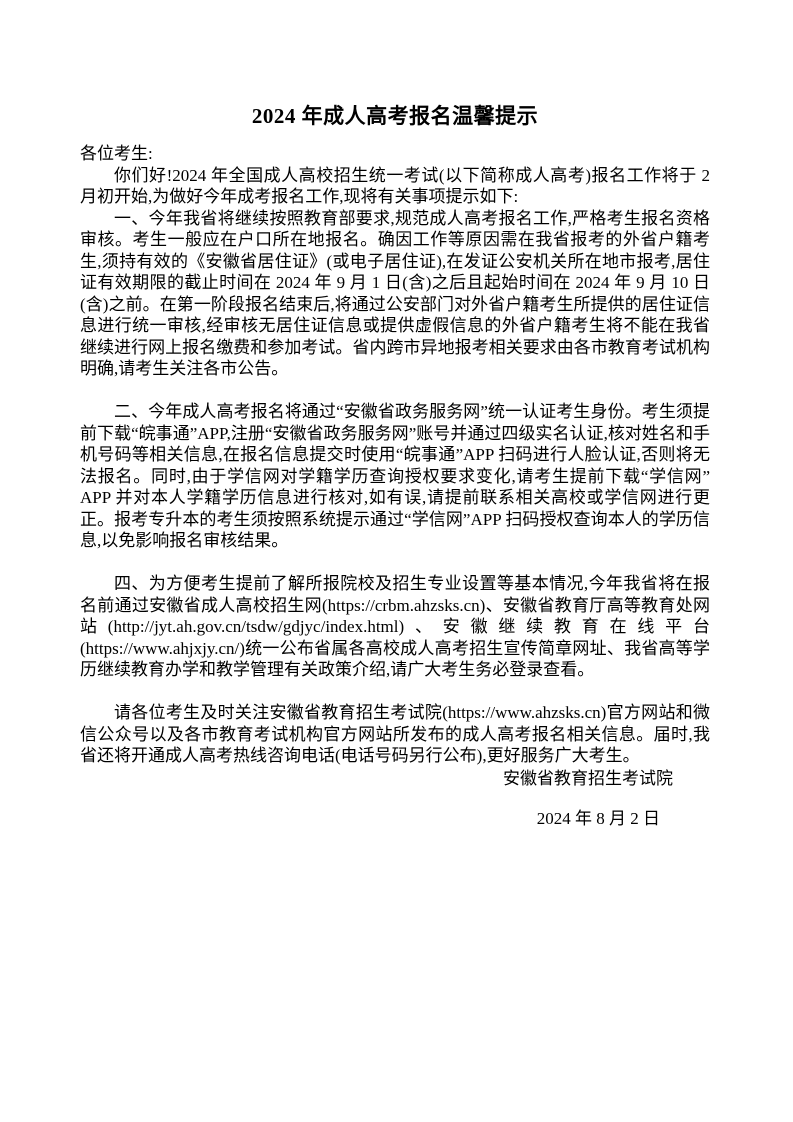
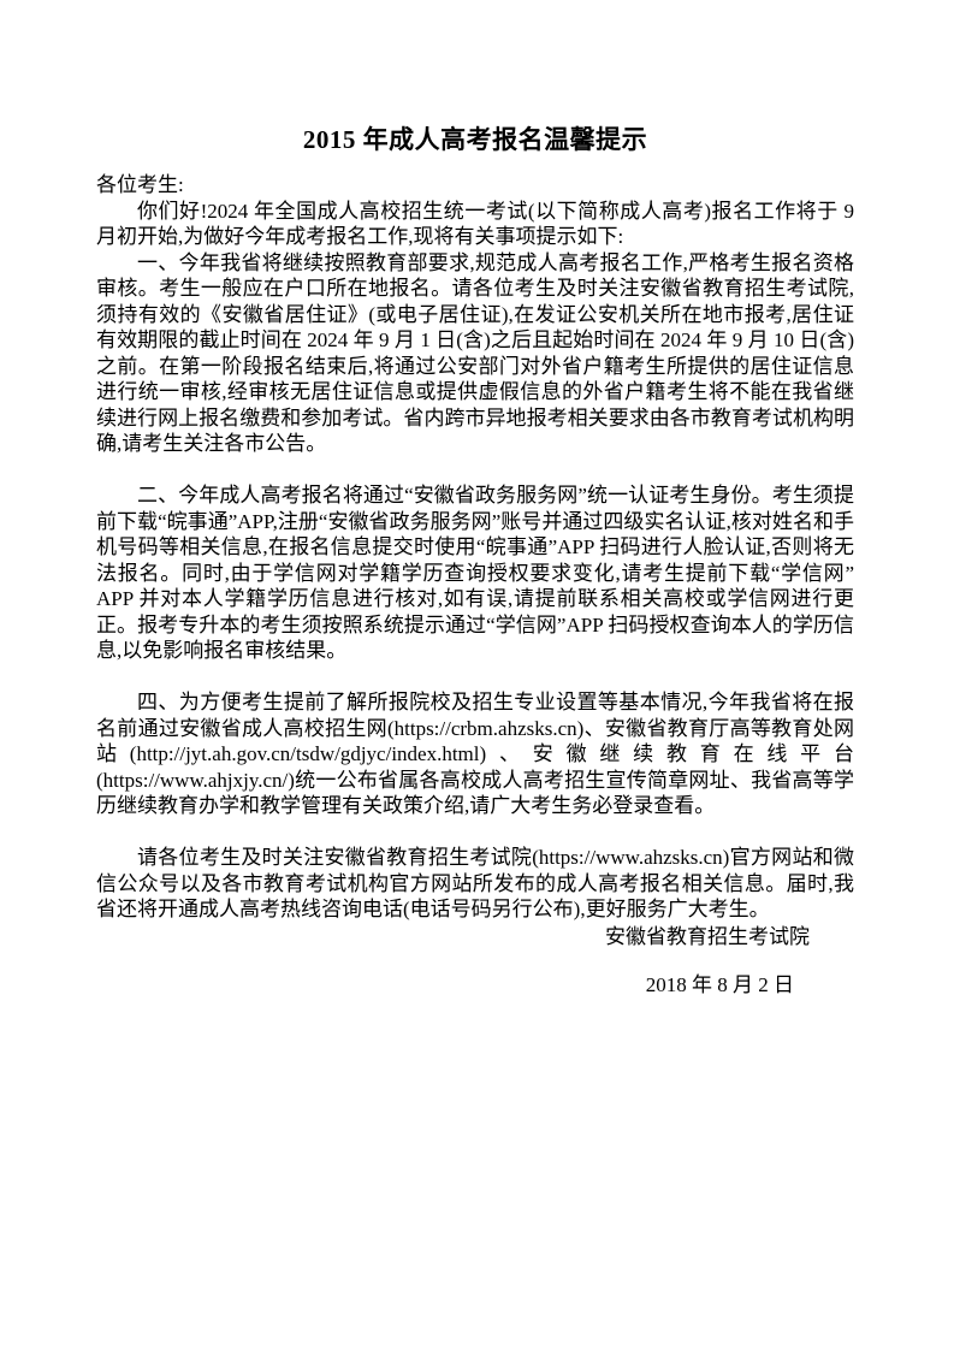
- 2024 年成人高考报名温馨提示
+ 2015 年成人高考报名温馨提示
  各位考生:
- 你们好!2024 年全国成人高校招生统一考试(以下简称成人高考)报名工作将于 2 月初开始,为做好今年成考报名工作,现将有关事项提示如下:
+ 你们好!2024 年全国成人高校招生统一考试(以下简称成人高考)报名工作将于 9 月初开始,为做好今年成考报名工作,现将有关事项提示如下:
- 一、今年我省将继续按照教育部要求,规范成人高考报名工作,严格考生报名资格审核。考生一般应在户口所在地报名。确因工作等原因需在我省报考的外省户籍考生,须持有效的《安徽省居住证》(或电子居住证),在发证公安机关所在地市报考,居住证有效期限的截止时间在 2024 年 9 月 1 日(含)之后且起始时间在 2024 年 9 月 10 日(含)之前。在第一阶段报名结束后,将通过公安部门对外省户籍考生所提供的居住证信息进行统一审核,经审核无居住证信息或提供虚假信息的外省户籍考生将不能在我省继续进行网上报名缴费和参加考试。省内跨市异地报考相关要求由各市教育考试机构明确,请考生关注各市公告。
+ 一、今年我省将继续按照教育部要求,规范成人高考报名工作,严格考生报名资格审核。考生一般应在户口所在地报名。请各位考生及时关注安徽省教育招生考试院,须持有效的《安徽省居住证》(或电子居住证),在发证公安机关所在地市报考,居住证有效期限的截止时间在 2024 年 9 月 1 日(含)之后且起始时间在 2024 年 9 月 10 日(含)之前。在第一阶段报名结束后,将通过公安部门对外省户籍考生所提供的居住证信息进行统一审核,经审核无居住证信息或提供虚假信息的外省户籍考生将不能在我省继续进行网上报名缴费和参加考试。省内跨市异地报考相关要求由各市教育考试机构明确,请考生关注各市公告。
  二、今年成人高考报名将通过“安徽省政务服务网”统一认证考生身份。考生须提前下载“皖事通”APP,注册“安徽省政务服务网”账号并通过四级实名认证,核对姓名和手机号码等相关信息,在报名信息提交时使用“皖事通”APP 扫码进行人脸认证,否则将无法报名。同时,由于学信网对学籍学历查询授权要求变化,请考生提前下载“学信网”APP 并对本人学籍学历信息进行核对,如有误,请提前联系相关高校或学信网进行更正。报考专升本的考生须按照系统提示通过“学信网”APP 扫码授权查询本人的学历信息,以免影响报名审核结果。
  四、为方便考生提前了解所报院校及招生专业设置等基本情况,今年我省将在报名前通过安徽省成人高校招生网(https://crbm.ahzsks.cn)、安徽省教育厅高等教育处网站(http://jyt.ah.gov.cn/tsdw/gdjyc/index.html)、安徽继续教育在线平台(https://www.ahjxjy.cn/)统一公布省属各高校成人高考招生宣传简章网址、我省高等学历继续教育办学和教学管理有关政策介绍,请广大考生务必登录查看。
  请各位考生及时关注安徽省教育招生考试院(https://www.ahzsks.cn)官方网站和微信公众号以及各市教育考试机构官方网站所发布的成人高考报名相关信息。届时,我省还将开通成人高考热线咨询电话(电话号码另行公布),更好服务广大考生。
  安徽省教育招生考试院
- 2024 年 8 月 2 日
+ 2018 年 8 月 2 日
